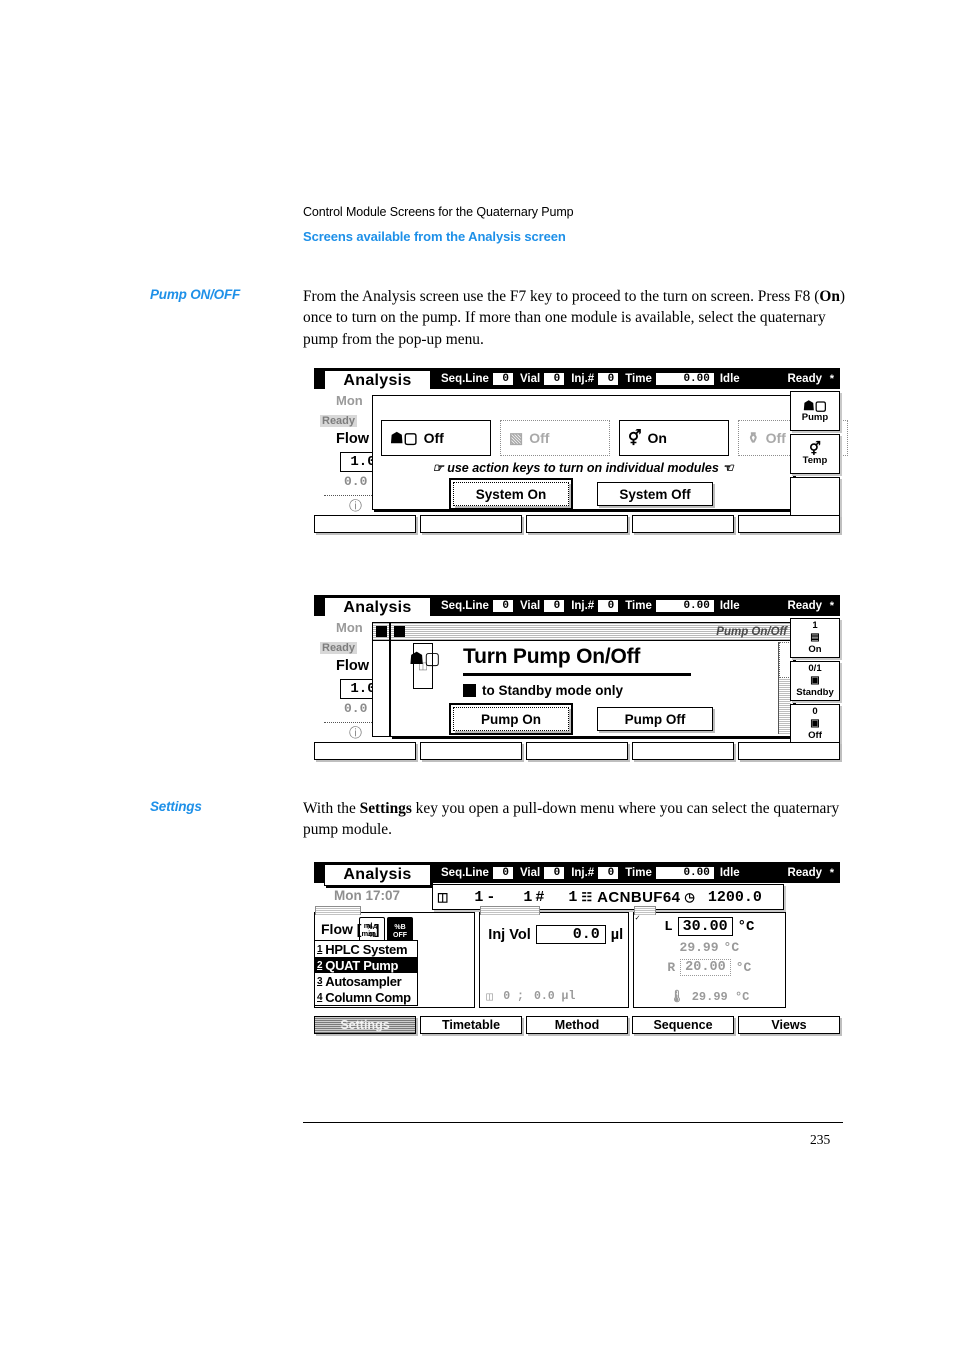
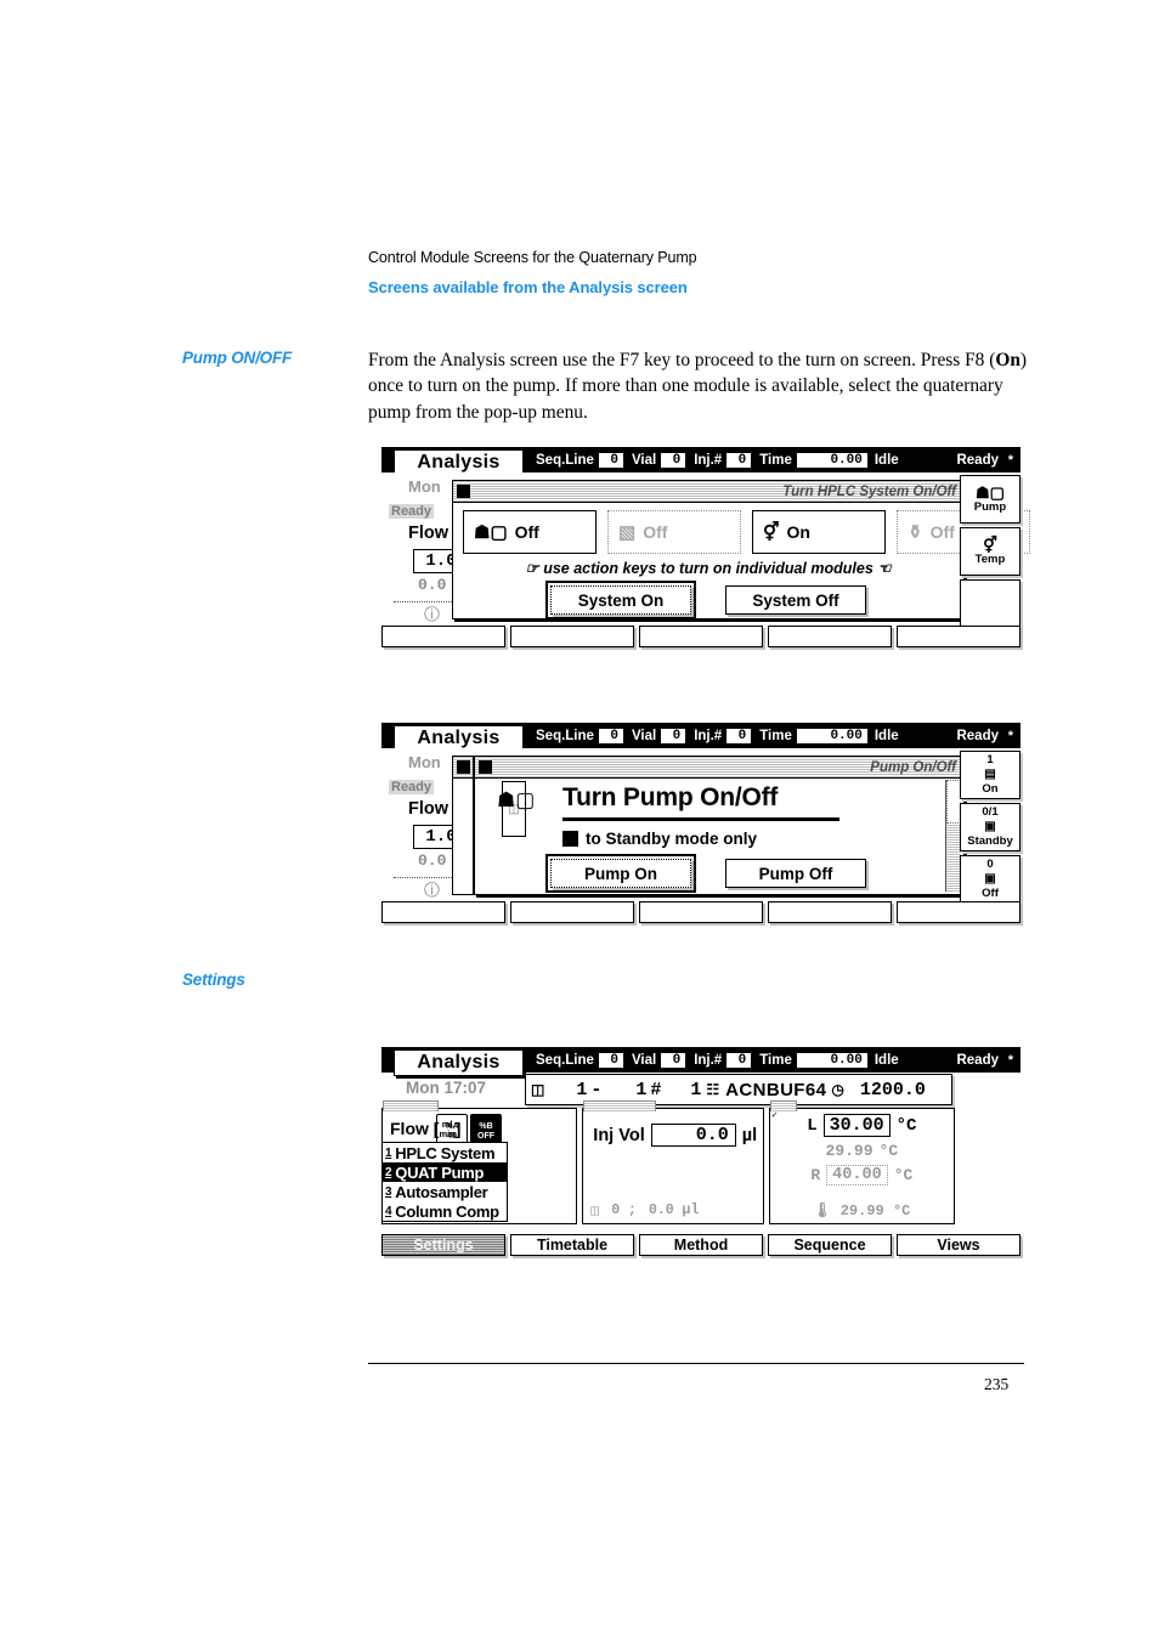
  Control Module Screens for the Quaternary Pump
  Screens available from the Analysis screen
  Pump ON/OFF
  From the Analysis screen use the F7 key to proceed to the turn on screen. Press F8 (On) once to turn on the pump. If more than one module is available, select the quaternary pump from the pop-up menu.
  Settings
- With the Settings key you open a pull-down menu where you can select the quaternary pump module.
  235
  Analysis
  Seq.Line
  0
  Vial
  0
  Inj.#
  0
  Time
  0.00
  Idle
  Ready
  *
  Mon
  Ready
  Flow
  0.0
  ⓘ
+ Turn HPLC System On/Off
  ☗▢
  Off
  ▧
  Off
  ⚥
  On
  ⚱
  Off
  ☞ use action keys to turn on individual modules ☜
  System On
  System Off
  ☗▢
  Pump
  ⚥
  Temp
  Analysis
  Seq.Line
  0
  Vial
  0
  Inj.#
  0
  Time
  0.00
  Idle
  Ready
  *
  Mon
  Ready
  Flow
  0.0
  ⓘ
  Pump On/Off
  ◫
  ☗▢
  Turn Pump On/Off
  to Standby mode only
  Pump On
  Pump Off
  1
  ▤
  On
  0/1
  ▣
  Standby
  0
  ▣
  Off
  Analysis
  Seq.Line
  0
  Vial
  0
  Inj.#
  0
  Time
  0.00
  Idle
  Ready
  *
  Mon 17:07
  ◫
  1
  -
  1
  #
  1
  ☷
  ACNBUF64
  ◷
  1200.0
  Flow [ ml
  min]
  Inj Vol
  0.0
  µl
  ◫
  0 ;
  0.0 µl
  L
  30.00
  °C
  29.99
  °C
  R
- 20.00
+ 40.00
  °C
  🌡 29.99 °C
  1
  HPLC System
  2
  QUAT Pump
  3
  Autosampler
  4
  Column Comp
  Settings
  Timetable
  Method
  Sequence
  Views
